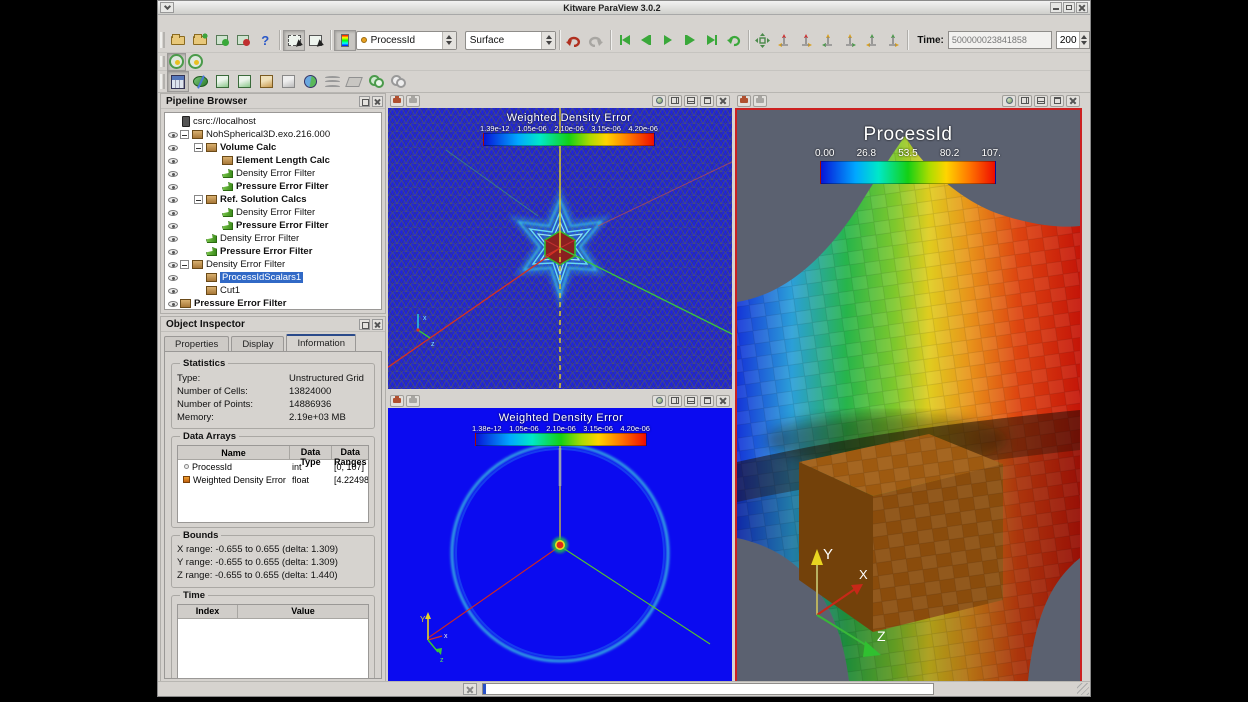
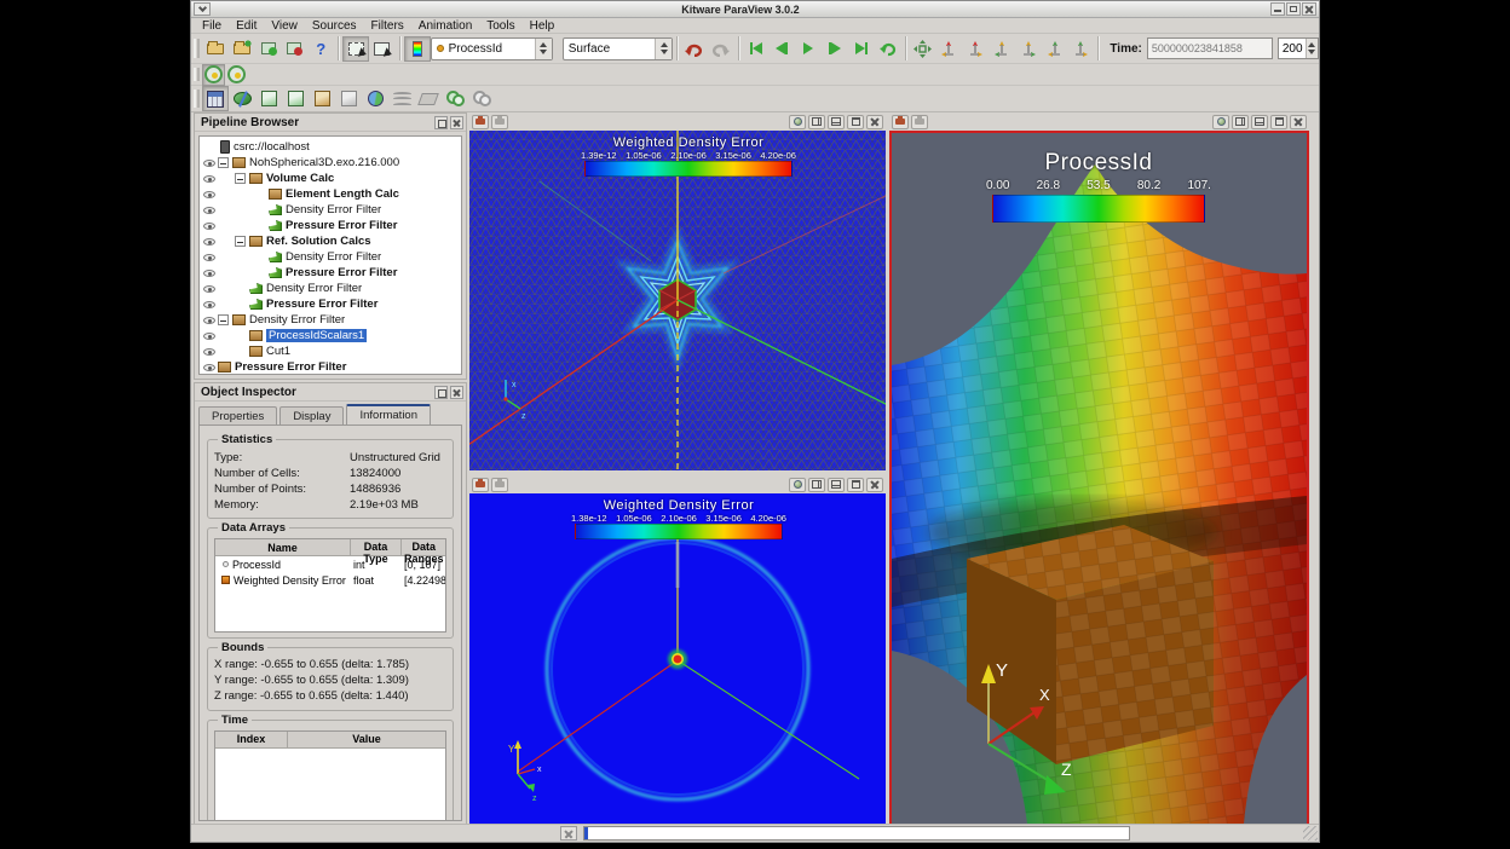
  Kitware ParaView 3.0.2
+ File
+ Edit
+ View
+ Sources
+ Filters
+ Animation
+ Tools
+ Help
  ?
  ProcessId
  Surface
  Time:
  500000023841858
  200
  Pipeline Browser
  csrc://localhost
  NohSpherical3D.exo.216.000
  Volume Calc
  Element Length Calc
  Density Error Filter
  Pressure Error Filter
  Ref. Solution Calcs
  Density Error Filter
  Pressure Error Filter
  Density Error Filter
  Pressure Error Filter
  Density Error Filter
  ProcessIdScalars1
  Cut1
  Pressure Error Filter
  Object Inspector
  Properties
  Display
  Information
  Statistics
  Type:
  Unstructured Grid
  Number of Cells:
  13824000
  Number of Points:
  14886936
  Memory:
  2.19e+03 MB
  Data Arrays
  Name
  Data Type
  Data Ranges
  ProcessId
  int
  [0, 107]
  Weighted Density Error
  float
  Bounds
- X range: -0.655 to 0.655 (delta: 1.309)
+ X range: -0.655 to 0.655 (delta: 1.785)
  Y range: -0.655 to 0.655 (delta: 1.309)
  Z range: -0.655 to 0.655 (delta: 1.440)
  Time
  Index
  Value
  Weighted Density Error
  1.39e-12
  1.05e-06
  2.10e-06
  3.15e-06
  4.20e-06
  Y
  Weighted Density Error
  1.38e-12
  1.05e-06
  2.10e-06
  3.15e-06
  4.20e-06
  Y
  X
  Z
  ProcessId
  0.00
  26.8
  53.5
  80.2
  107.
